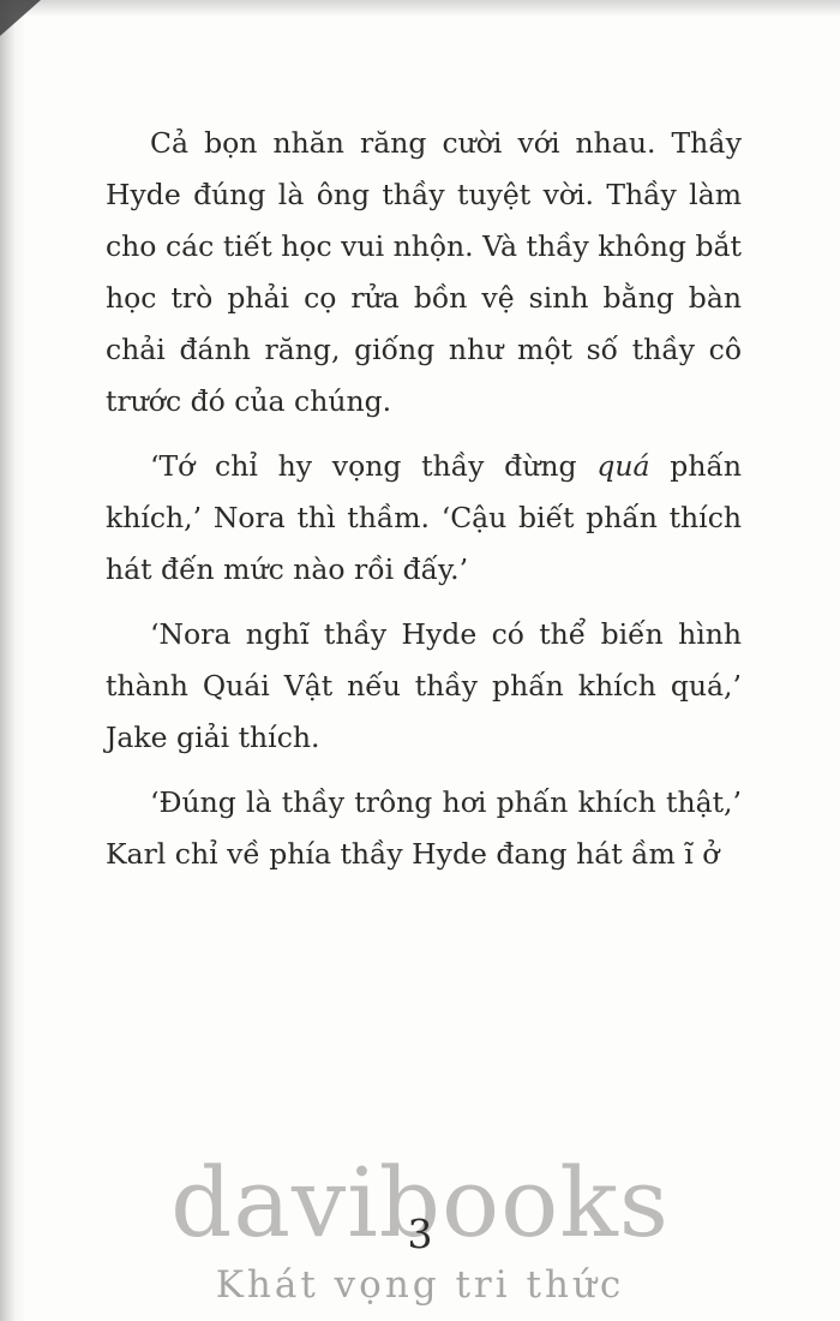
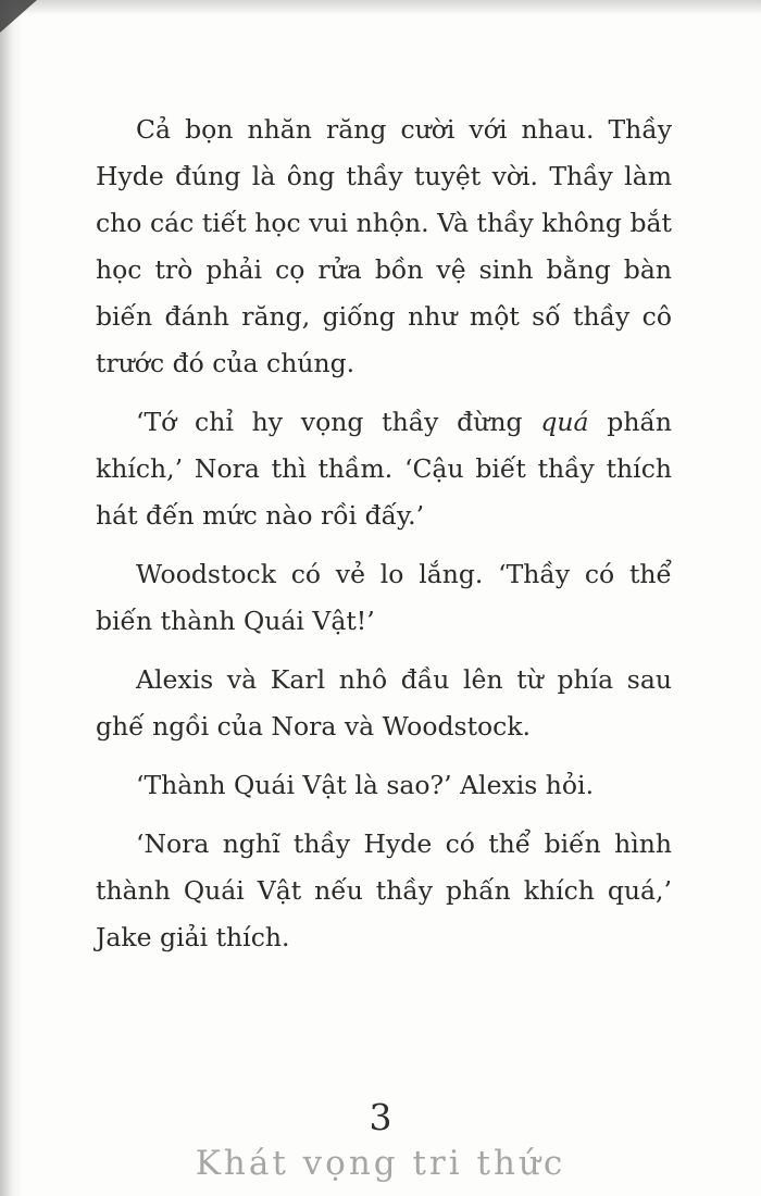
- Cả bọn nhăn răng cười với nhau. Thầy Hyde đúng là ông thầy tuyệt vời. Thầy làm cho các tiết học vui nhộn. Và thầy không bắt học trò phải cọ rửa bồn vệ sinh bằng bàn chải đánh răng, giống như một số thầy cô trước đó của chúng.
+ Cả bọn nhăn răng cười với nhau. Thầy Hyde đúng là ông thầy tuyệt vời. Thầy làm cho các tiết học vui nhộn. Và thầy không bắt học trò phải cọ rửa bồn vệ sinh bằng bàn biến đánh răng, giống như một số thầy cô trước đó của chúng.
- ‘Tớ chỉ hy vọng thầy đừng quá phấn khích,’ Nora thì thầm. ‘Cậu biết phấn thích hát đến mức nào rồi đấy.’
+ ‘Tớ chỉ hy vọng thầy đừng quá phấn khích,’ Nora thì thầm. ‘Cậu biết thầy thích hát đến mức nào rồi đấy.’
+ Woodstock có vẻ lo lắng. ‘Thầy có thể biến thành Quái Vật!’
+ Alexis và Karl nhô đầu lên từ phía sau ghế ngồi của Nora và Woodstock.
+ ‘Thành Quái Vật là sao?’ Alexis hỏi.
  ‘Nora nghĩ thầy Hyde có thể biến hình thành Quái Vật nếu thầy phấn khích quá,’ Jake giải thích.
- ‘Đúng là thầy trông hơi phấn khích thật,’ Karl chỉ về phía thầy Hyde đang hát ầm ĩ ở
- davibooks
  3
  Khát vọng tri thức
